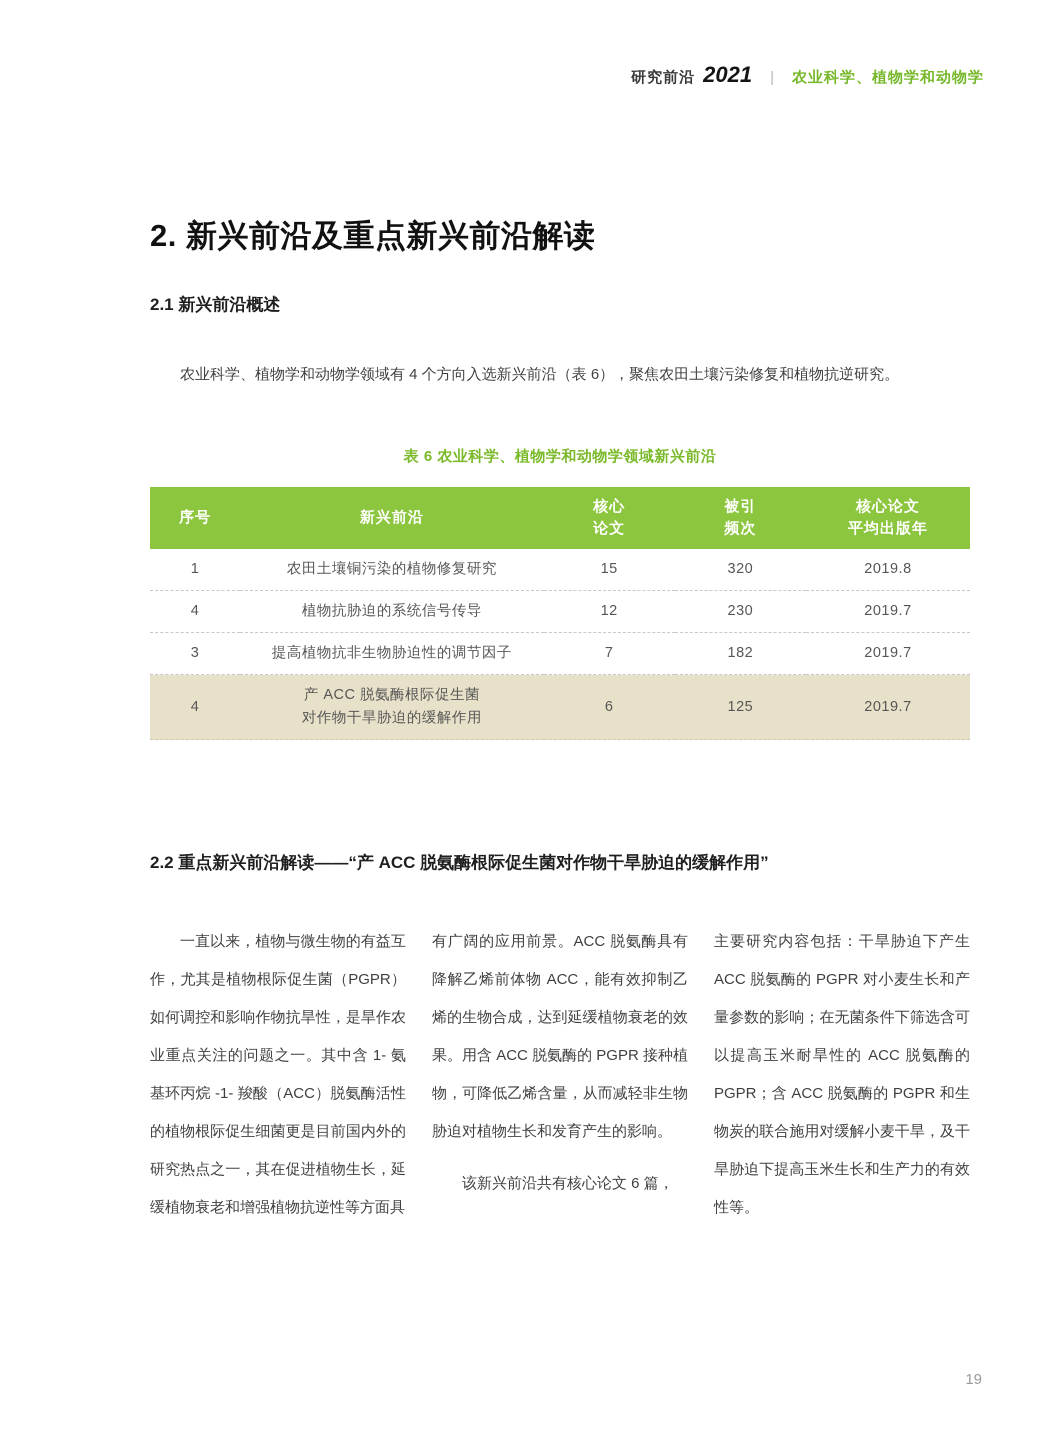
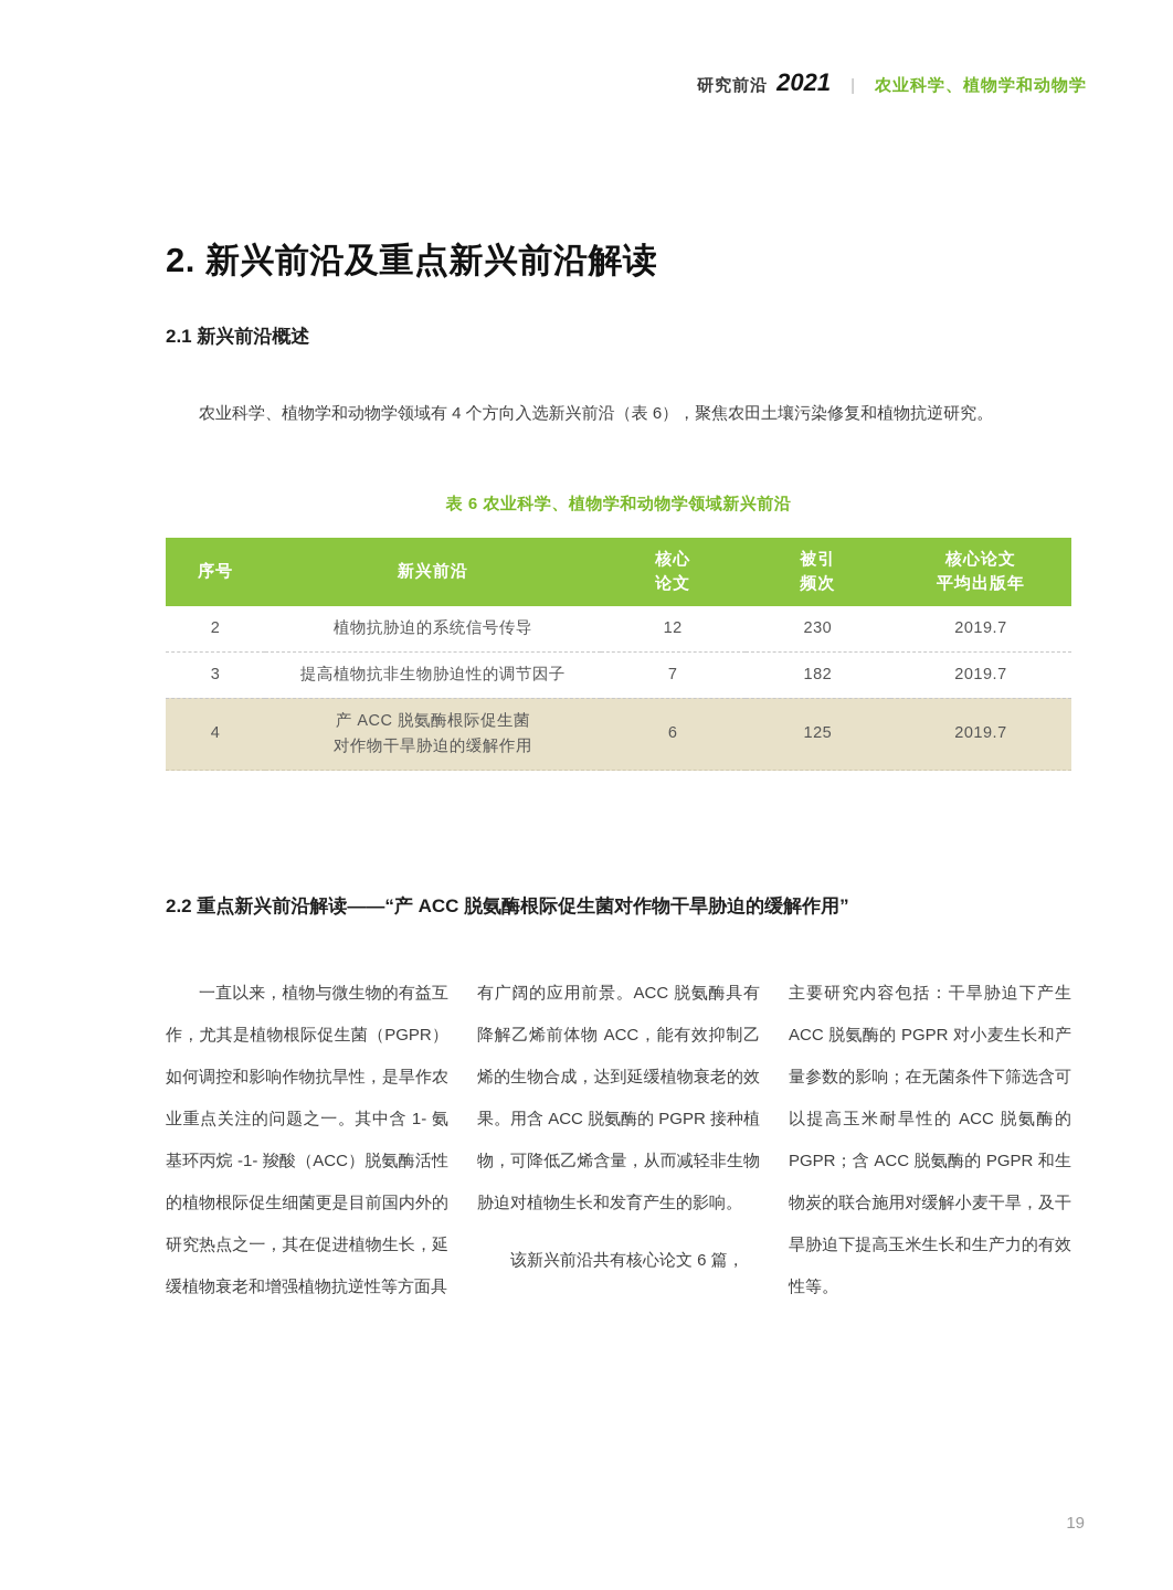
  研究前沿
  2021
  |
  农业科学、植物学和动物学
  2. 新兴前沿及重点新兴前沿解读
  2.1 新兴前沿概述
  农业科学、植物学和动物学领域有 4 个方向入选新兴前沿（表 6），聚焦农田土壤污染修复和植物抗逆研究。
  表 6 农业科学、植物学和动物学领域新兴前沿
  序号	新兴前沿	核心 论文	被引 频次	核心论文 平均出版年
- 1	农田土壤铜污染的植物修复研究	15	320	2019.8
- 4	植物抗胁迫的系统信号传导	12	230	2019.7
+ 2	植物抗胁迫的系统信号传导	12	230	2019.7
  3	提高植物抗非生物胁迫性的调节因子	7	182	2019.7
  4	产 ACC 脱氨酶根际促生菌 对作物干旱胁迫的缓解作用	6	125	2019.7
  2.2 重点新兴前沿解读——“产 ACC 脱氨酶根际促生菌对作物干旱胁迫的缓解作用”
  一直以来，植物与微生物的有益互作，尤其是植物根际促生菌（PGPR）如何调控和影响作物抗旱性，是旱作农业重点关注的问题之一。其中含 1- 氨基环丙烷 -1- 羧酸（ACC）脱氨酶活性的植物根际促生细菌更是目前国内外的研究热点之一，其在促进植物生长，延缓植物衰老和增强植物抗逆性等方面具
  有广阔的应用前景。ACC 脱氨酶具有降解乙烯前体物 ACC，能有效抑制乙烯的生物合成，达到延缓植物衰老的效果。用含 ACC 脱氨酶的 PGPR 接种植物，可降低乙烯含量，从而减轻非生物胁迫对植物生长和发育产生的影响。
  该新兴前沿共有核心论文 6 篇，
  主要研究内容包括：干旱胁迫下产生 ACC 脱氨酶的 PGPR 对小麦生长和产量参数的影响；在无菌条件下筛选含可以提高玉米耐旱性的 ACC 脱氨酶的 PGPR；含 ACC 脱氨酶的 PGPR 和生物炭的联合施用对缓解小麦干旱，及干旱胁迫下提高玉米生长和生产力的有效性等。
  19
